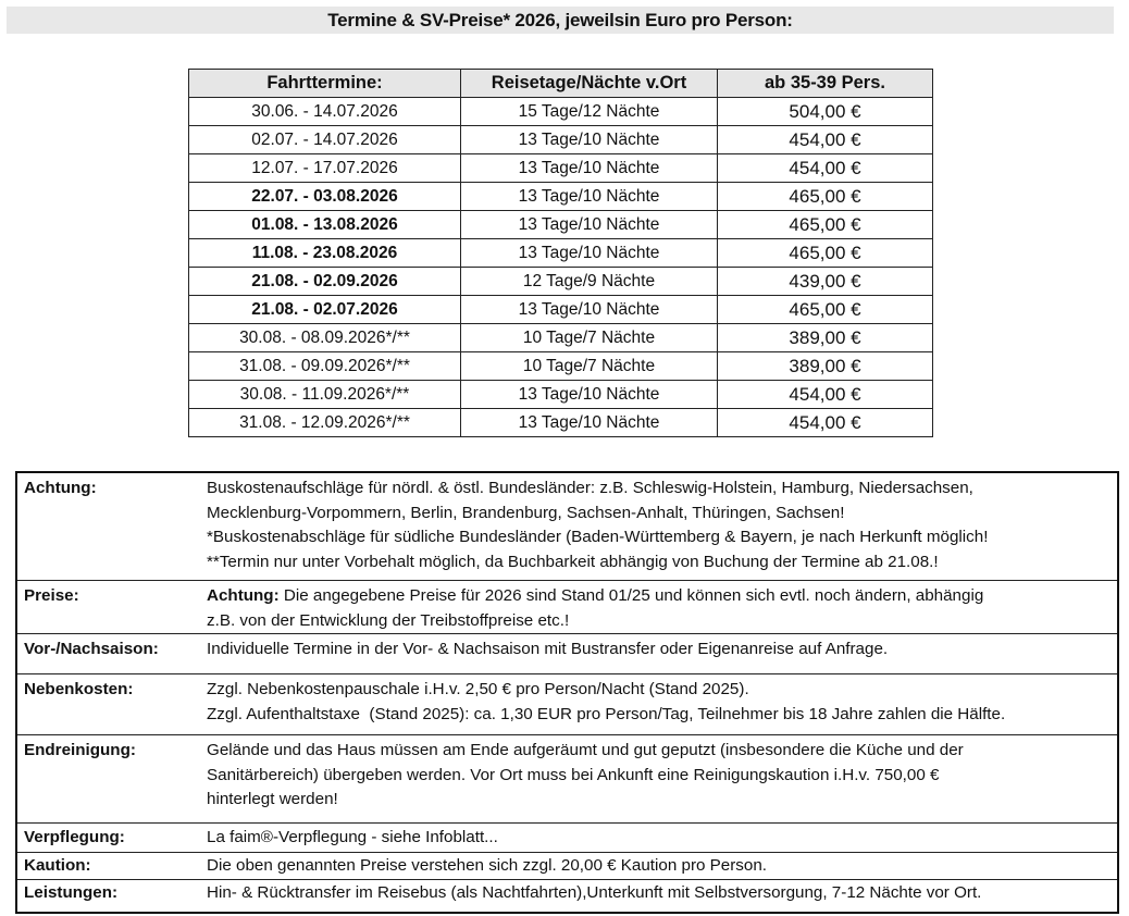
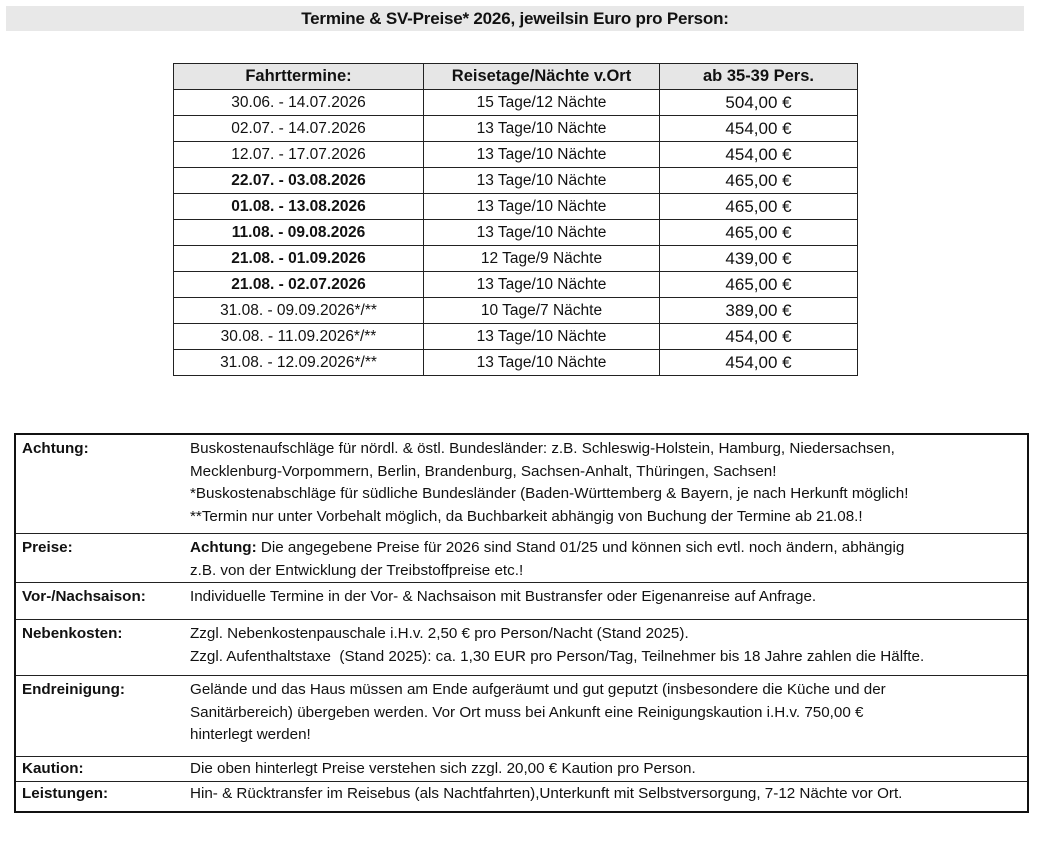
  Termine & SV-Preise* 2026, jeweils
  in Euro pro Person:
  Fahrttermine:	Reisetage/Nächte v.Ort	ab 35-39 Pers.
  30.06. - 14.07.2026	15 Tage/12 Nächte	504,00 €
  02.07. - 14.07.2026	13 Tage/10 Nächte	454,00 €
  12.07. - 17.07.2026	13 Tage/10 Nächte	454,00 €
  22.07. - 03.08.2026	13 Tage/10 Nächte	465,00 €
  01.08. - 13.08.2026	13 Tage/10 Nächte	465,00 €
- 11.08. - 23.08.2026	13 Tage/10 Nächte	465,00 €
+ 11.08. - 09.08.2026	13 Tage/10 Nächte	465,00 €
- 21.08. - 02.09.2026	12 Tage/9 Nächte	439,00 €
+ 21.08. - 01.09.2026	12 Tage/9 Nächte	439,00 €
  21.08. - 02.07.2026	13 Tage/10 Nächte	465,00 €
- 30.08. - 08.09.2026*/**	10 Tage/7 Nächte	389,00 €
  31.08. - 09.09.2026*/**	10 Tage/7 Nächte	389,00 €
  30.08. - 11.09.2026*/**	13 Tage/10 Nächte	454,00 €
  31.08. - 12.09.2026*/**	13 Tage/10 Nächte	454,00 €
  Achtung:	Buskostenaufschläge für nördl. & östl. Bundesländer: z.B. Schleswig-Holstein, Hamburg, Niedersachsen, Mecklenburg-Vorpommern, Berlin, Brandenburg, Sachsen-Anhalt, Thüringen, Sachsen! *Buskostenabschläge für südliche Bundesländer (Baden-Württemberg & Bayern, je nach Herkunft möglich! **Termin nur unter Vorbehalt möglich, da Buchbarkeit abhängig von Buchung der Termine ab 21.08.!
  Preise:	Achtung: Die angegebene Preise für 2026 sind Stand 01/25 und können sich evtl. noch ändern, abhängig z.B. von der Entwicklung der Treibstoffpreise etc.!
  Vor-/Nachsaison:	Individuelle Termine in der Vor- & Nachsaison mit Bustransfer oder Eigenanreise auf Anfrage.
  Nebenkosten:	Zzgl. Nebenkostenpauschale i.H.v. 2,50 € pro Person/Nacht (Stand 2025). Zzgl. Aufenthaltstaxe (Stand 2025): ca. 1,30 EUR pro Person/Tag, Teilnehmer bis 18 Jahre zahlen die Hälfte.
  Endreinigung:	Gelände und das Haus müssen am Ende aufgeräumt und gut geputzt (insbesondere die Küche und der Sanitärbereich) übergeben werden. Vor Ort muss bei Ankunft eine Reinigungskaution i.H.v. 750,00 € hinterlegt werden!
- Verpflegung:	La faim®-Verpflegung - siehe Infoblatt...
- Kaution:	Die oben genannten Preise verstehen sich zzgl. 20,00 € Kaution pro Person.
+ Kaution:	Die oben hinterlegt Preise verstehen sich zzgl. 20,00 € Kaution pro Person.
  Leistungen:	Hin- & Rücktransfer im Reisebus (als Nachtfahrten),Unterkunft mit Selbstversorgung, 7-12 Nächte vor Ort.
